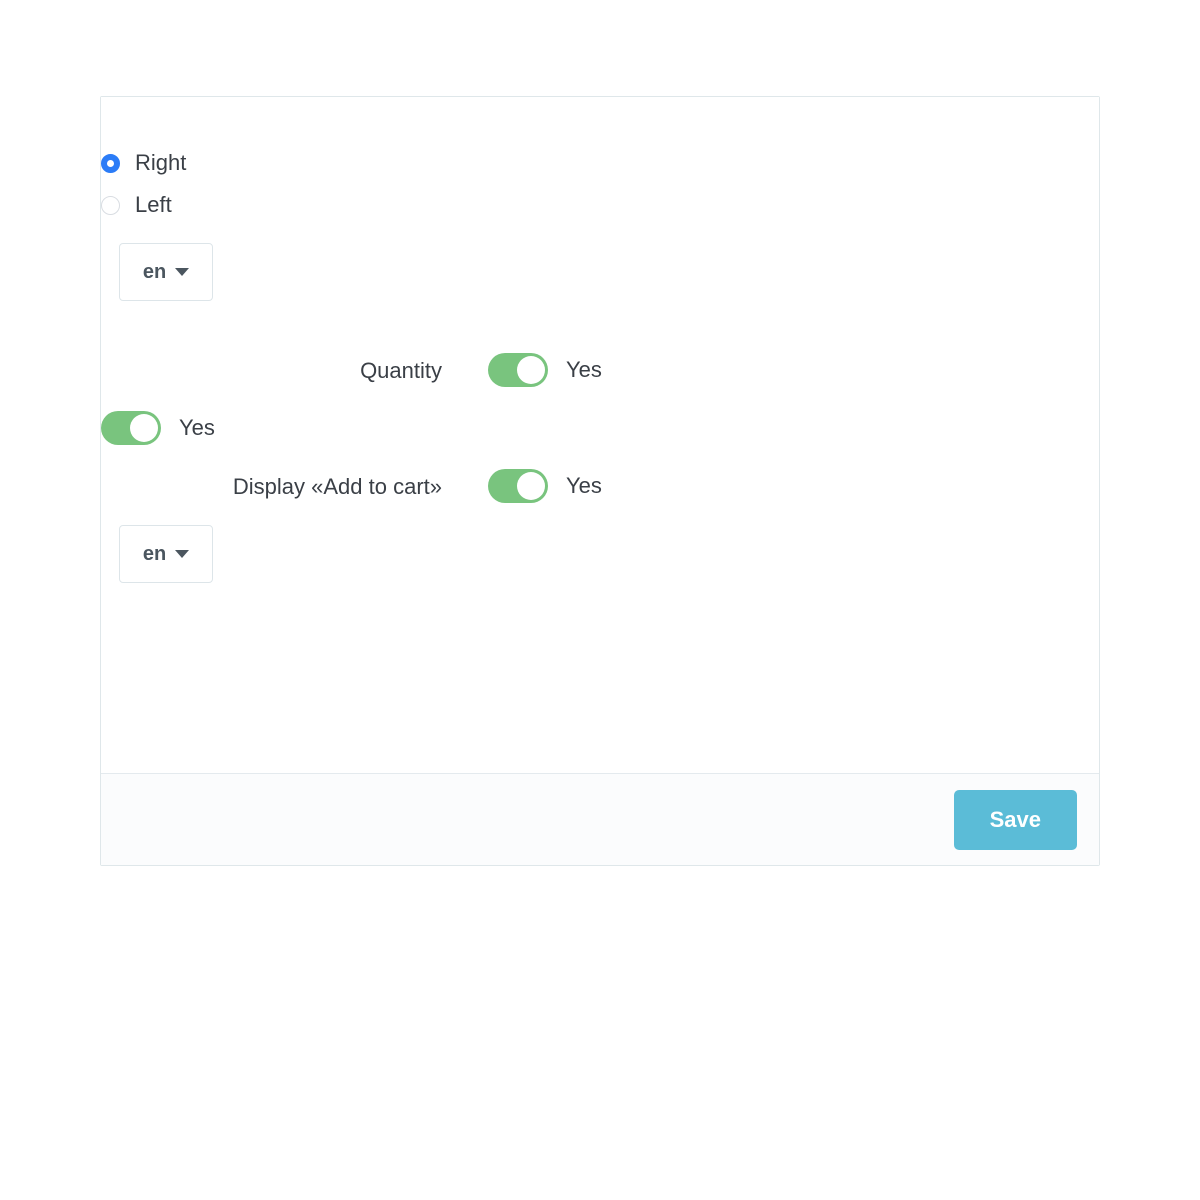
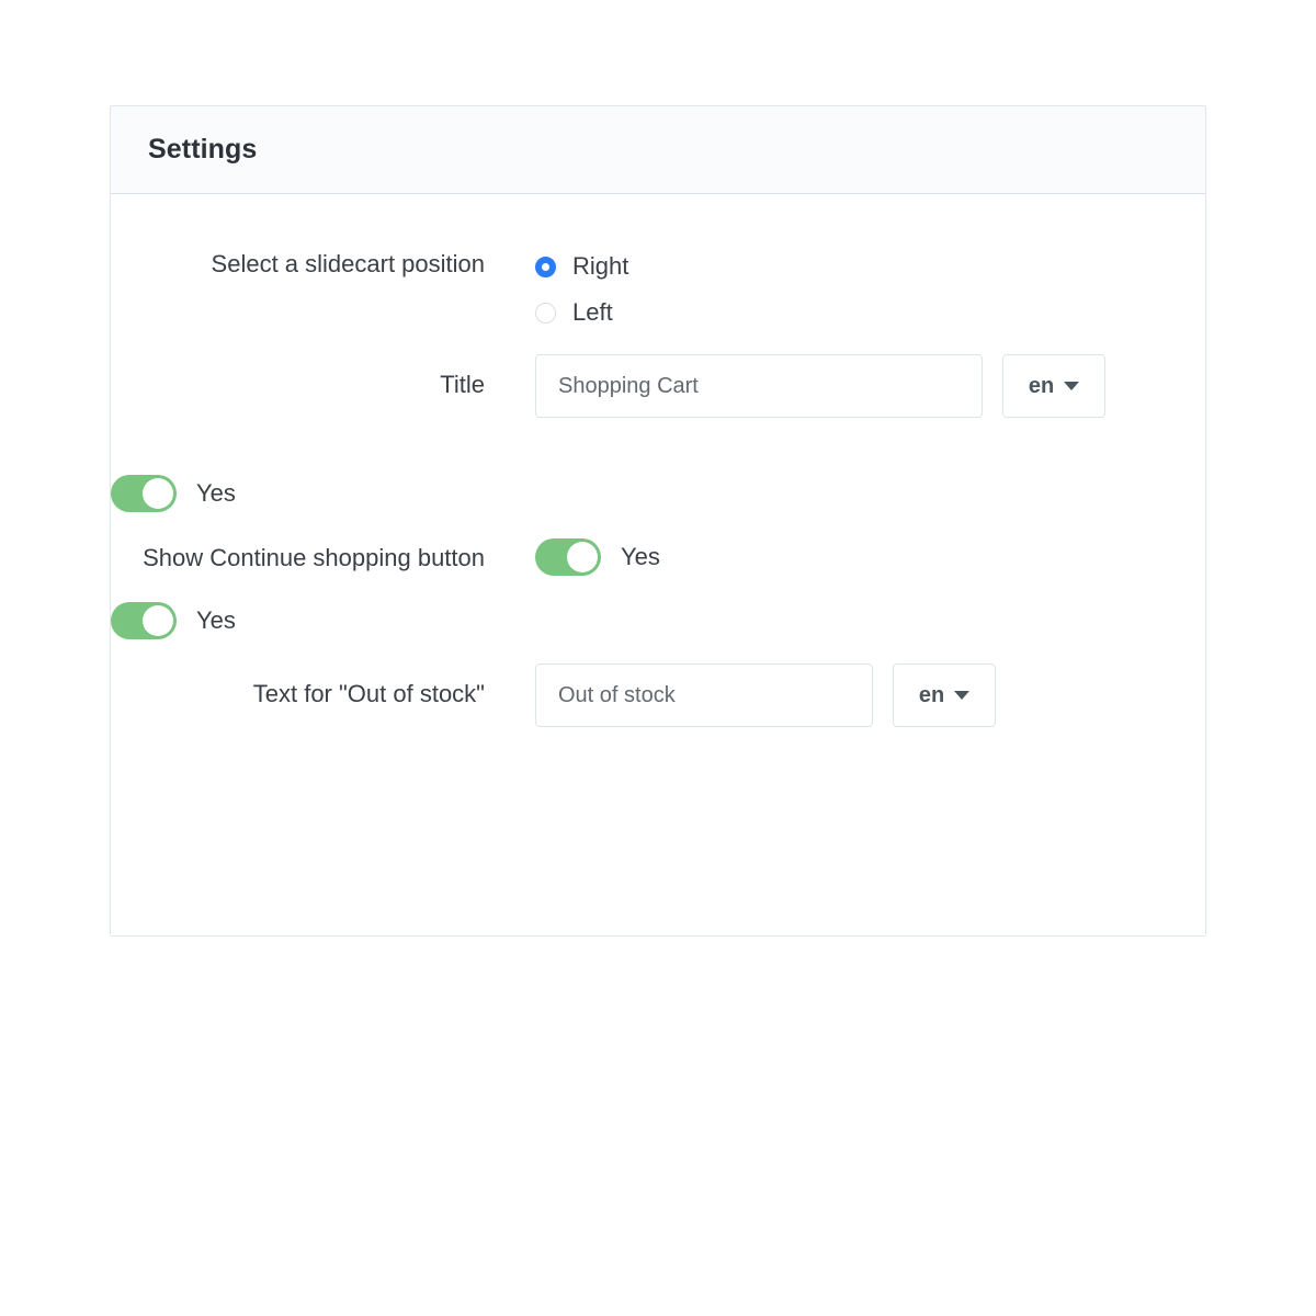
+ Settings
+ Select a slidecart position
  Right
  Left
+ Title
+ Shopping Cart
  en
- Quantity
  Yes
+ Show Continue shopping button
  Yes
- Display «Add to cart»
  Yes
+ Text for "Out of stock"
+ Out of stock
  en
- Save
